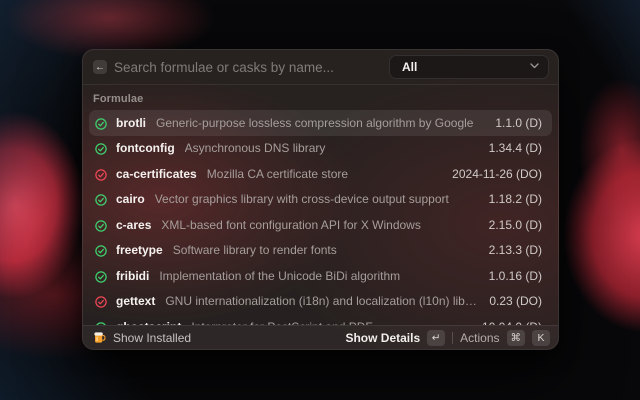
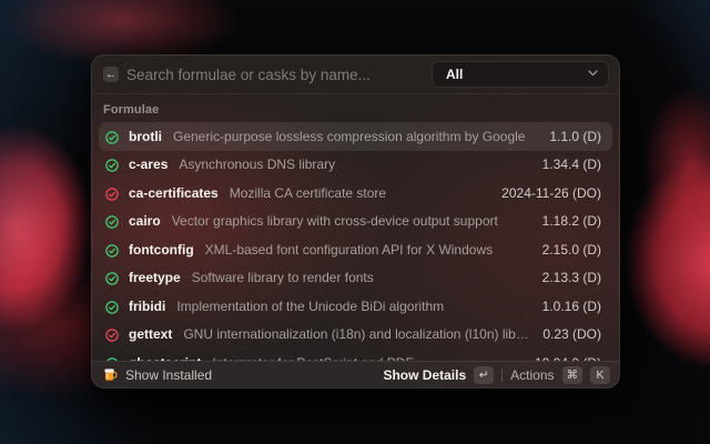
  ←
  Search formulae or casks by name...
  All
  Formulae
  brotli
  Generic-purpose lossless compression algorithm by Google
  1.1.0 (D)
- fontconfig
+ c-ares
  Asynchronous DNS library
  1.34.4 (D)
  ca-certificates
  Mozilla CA certificate store
  2024-11-26 (DO)
  cairo
  Vector graphics library with cross-device output support
  1.18.2 (D)
- c-ares
+ fontconfig
  XML-based font configuration API for X Windows
  2.15.0 (D)
  freetype
  Software library to render fonts
  2.13.3 (D)
  fribidi
  Implementation of the Unicode BiDi algorithm
  1.0.16 (D)
  gettext
  GNU internationalization (i18n) and localization (l10n) libra
  0.23 (DO)
  Show Installed
  Show Details
  ↵
  Actions
  ⌘
  K
